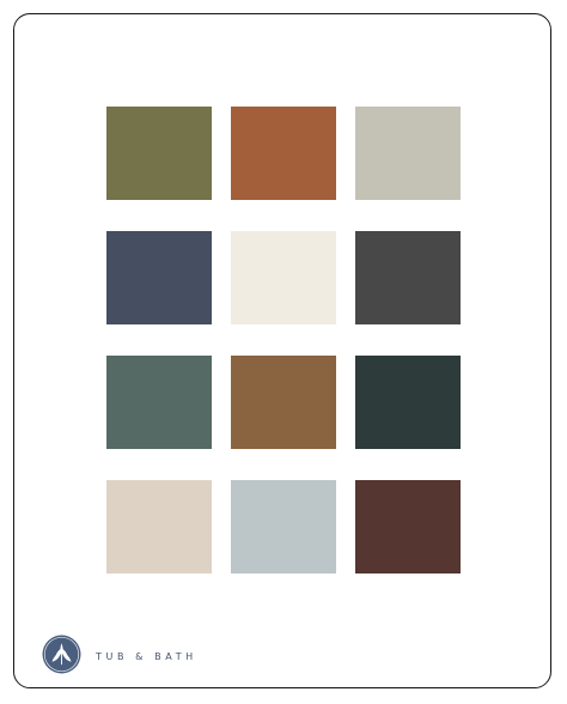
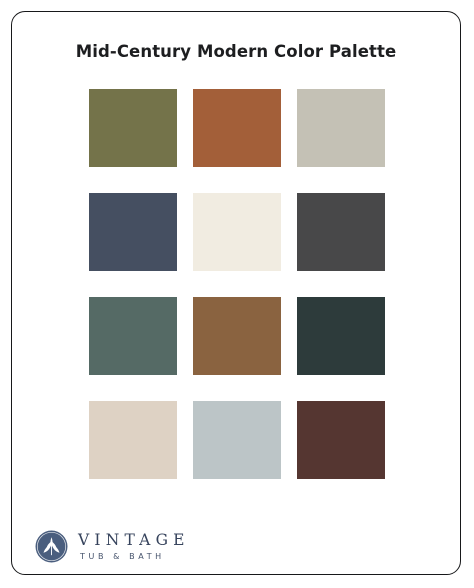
+ Mid-Century Modern Color Palette
+ VINTAGE
  TUB & BATH
